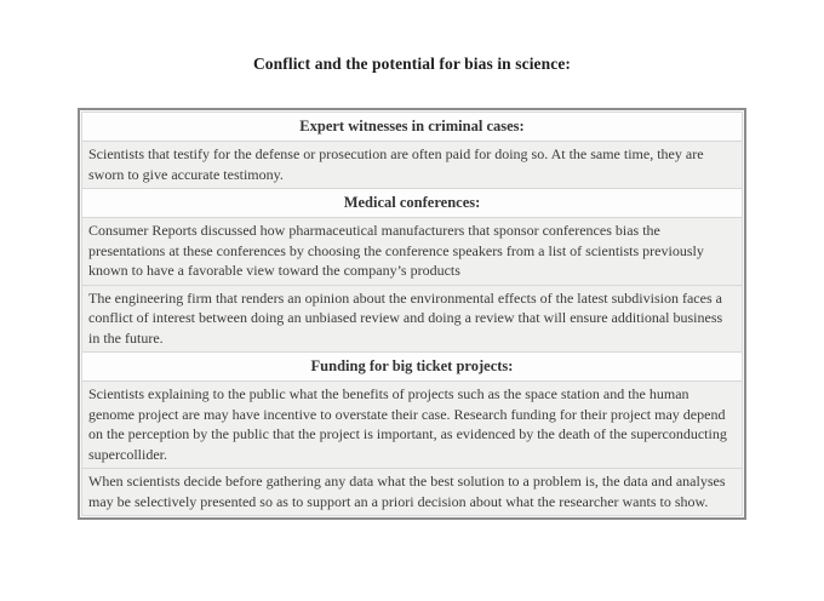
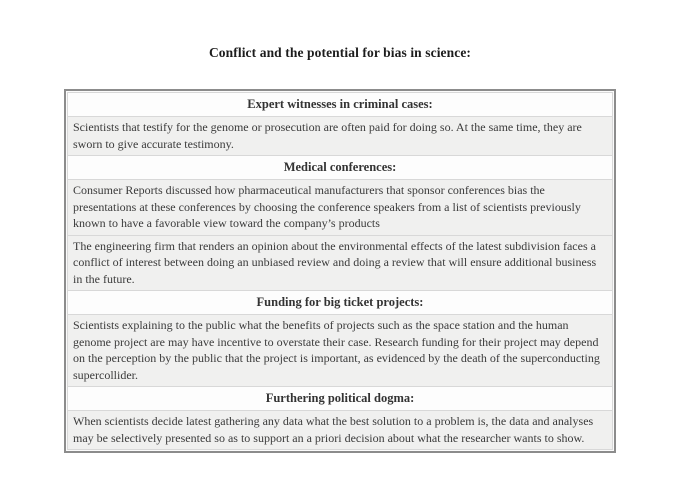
  Conflict and the potential for bias in science:
  Expert witnesses in criminal cases:
- Scientists that testify for the defense or prosecution are often paid for doing so. At the same time, they are sworn to give accurate testimony.
+ Scientists that testify for the genome or prosecution are often paid for doing so. At the same time, they are sworn to give accurate testimony.
  Medical conferences:
  Consumer Reports discussed how pharmaceutical manufacturers that sponsor conferences bias the presentations at these conferences by choosing the conference speakers from a list of scientists previously known to have a favorable view toward the company’s products
  The engineering firm that renders an opinion about the environmental effects of the latest subdivision faces a conflict of interest between doing an unbiased review and doing a review that will ensure additional business in the future.
  Funding for big ticket projects:
  Scientists explaining to the public what the benefits of projects such as the space station and the human genome project are may have incentive to overstate their case. Research funding for their project may depend on the perception by the public that the project is important, as evidenced by the death of the superconducting supercollider.
+ Furthering political dogma:
- When scientists decide before gathering any data what the best solution to a problem is, the data and analyses may be selectively presented so as to support an a priori decision about what the researcher wants to show.
+ When scientists decide latest gathering any data what the best solution to a problem is, the data and analyses may be selectively presented so as to support an a priori decision about what the researcher wants to show.
